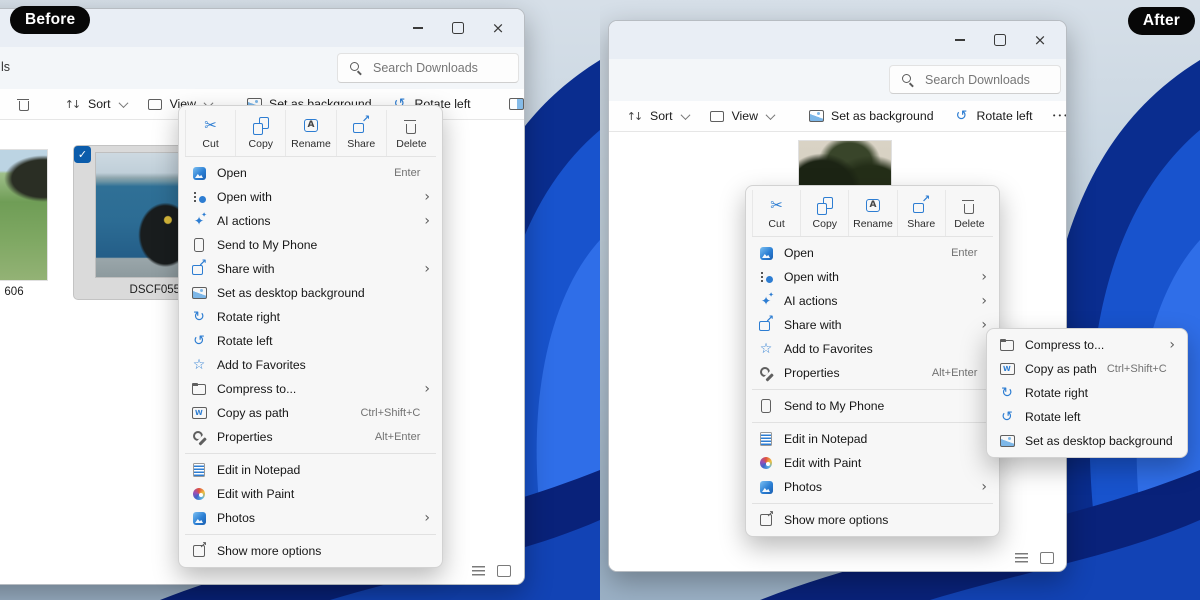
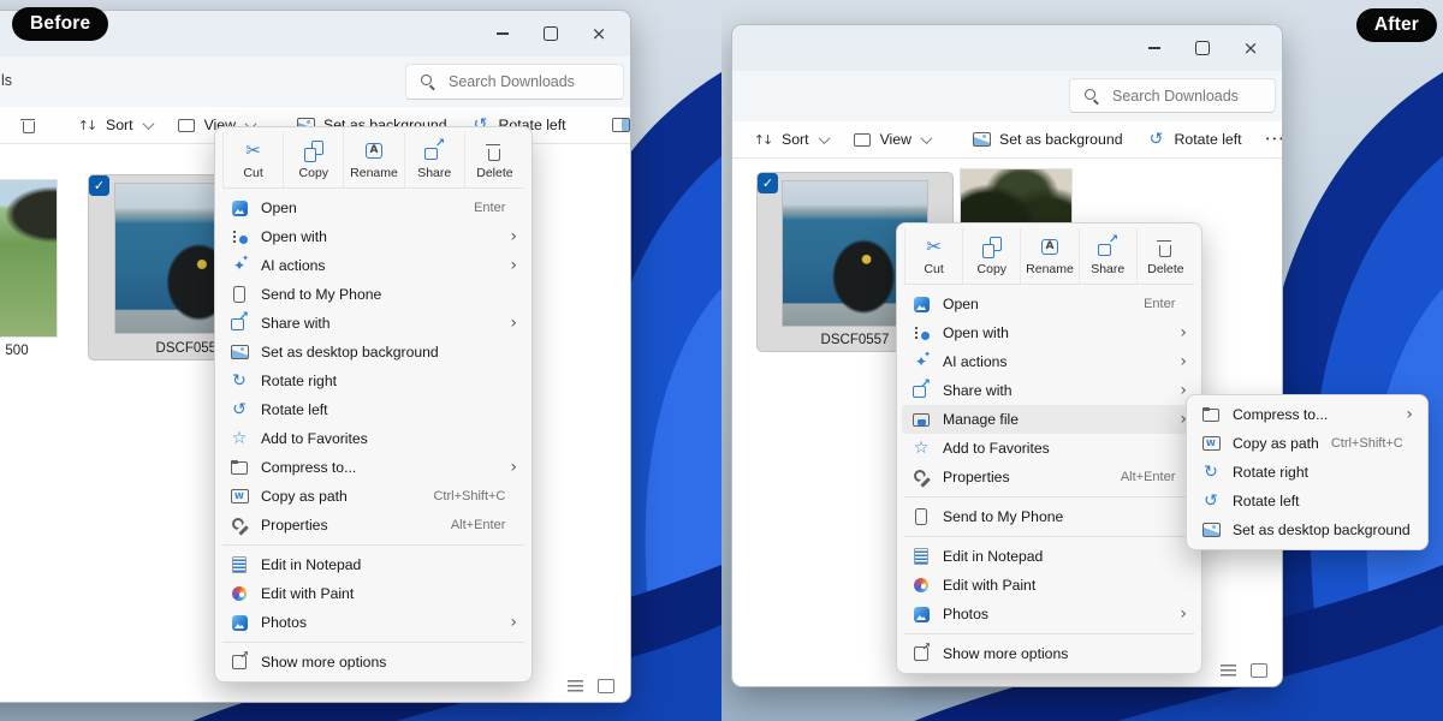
  ×
  ls
  Search Downloads
  Sort
  View
  Set as background
  Rotate left
- 606
+ 500
  DSCF055
  Cut
  Copy
  Rename
  Share
  Delete
  Open
  Enter
  Open with
  AI actions
  Send to My Phone
  Share with
  Set as desktop background
  Rotate right
  Rotate left
  Add to Favorites
  Compress to...
  Copy as path
  Ctrl+Shift+C
  Properties
  Alt+Enter
  Edit in Notepad
  Edit with Paint
  Photos
  Show more options
  Before
  ×
  Search Downloads
  Sort
  View
  Set as background
  Rotate left
+ DSCF0557
  Cut
  Copy
  Rename
  Share
  Delete
  Open
  Enter
  Open with
  AI actions
  Share with
+ Manage file
  Add to Favorites
  Properties
  Alt+Enter
  Send to My Phone
  Edit in Notepad
  Edit with Paint
  Photos
  Show more options
  Compress to...
  Copy as path
  Ctrl+Shift+C
  Rotate right
  Rotate left
  Set as desktop background
  After
